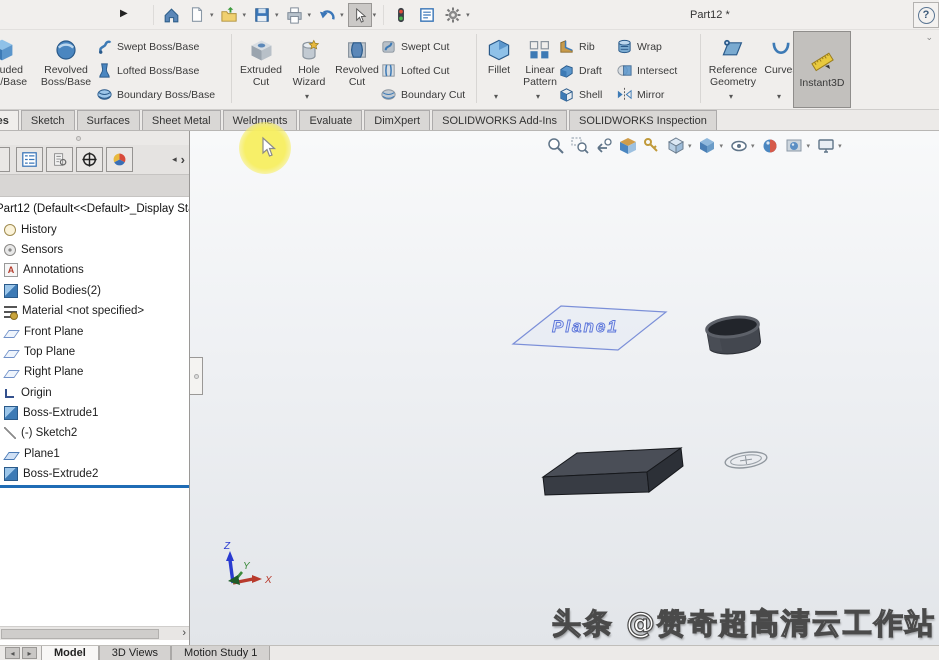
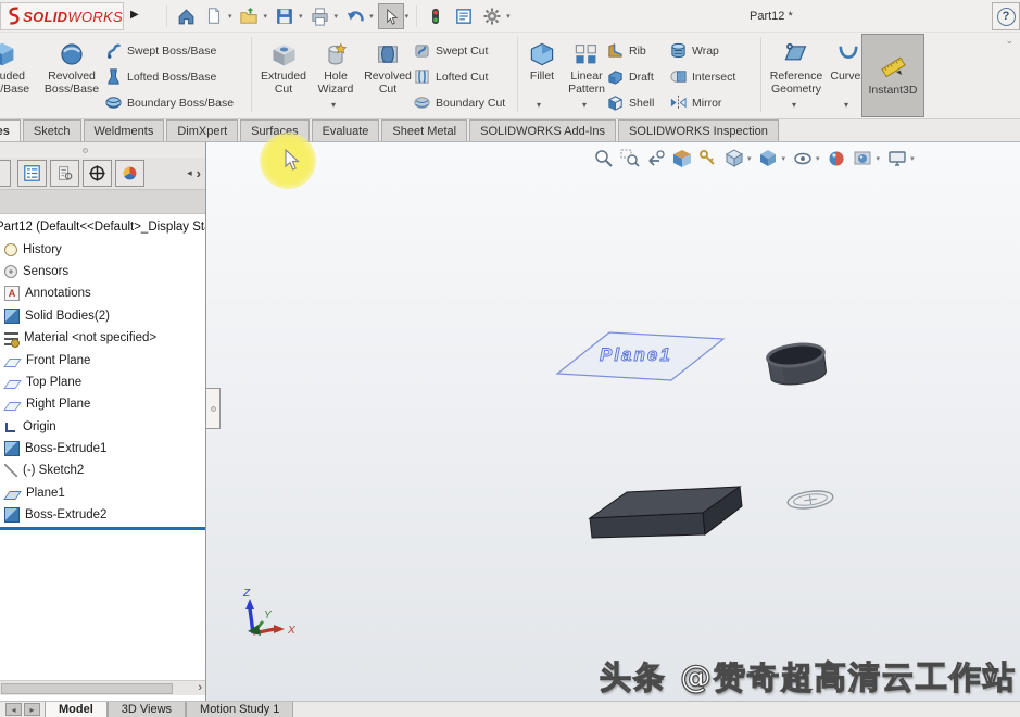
+ SOLID
+ WORKS
  ▶
  Part12 *
  ?
  Revolved Boss/Base
  Swept Boss/Base
  Lofted Boss/Base
  Boundary Boss/Base
  Extruded Cut
  Hole Wizard
  ▾
  Revolved Cut
  Swept Cut
  Lofted Cut
  Boundary Cut
  Fillet
  ▾
  Linear Pattern
  ▾
  Rib
  Draft
  Shell
  Wrap
  Intersect
  Mirror
  Reference Geometry
  ▾
  Curve
  ▾
  Instant3D
  ⌄
  Sketch
- Surfaces
+ Weldments
- Sheet Metal
+ DimXpert
- Weldments
+ Surfaces
  Evaluate
- DimXpert
+ Sheet Metal
  SOLIDWORKS Add-Ins
  SOLIDWORKS Inspection
  Plane1
  Z
  Y
  X
  ◂
  ›
  art12 (Default<<Default>_Display St
  History
  Sensors
  A
  Annotations
  Solid Bodies(2)
  Material <not specified>
  Front Plane
  Top Plane
  Right Plane
  Origin
  Boss-Extrude1
  (-) Sketch2
  Plane1
  Boss-Extrude2
  ›
  头条 @赞奇超高清云工作站
  ◂
  ▸
  Model
  3D Views
  Motion Study 1
